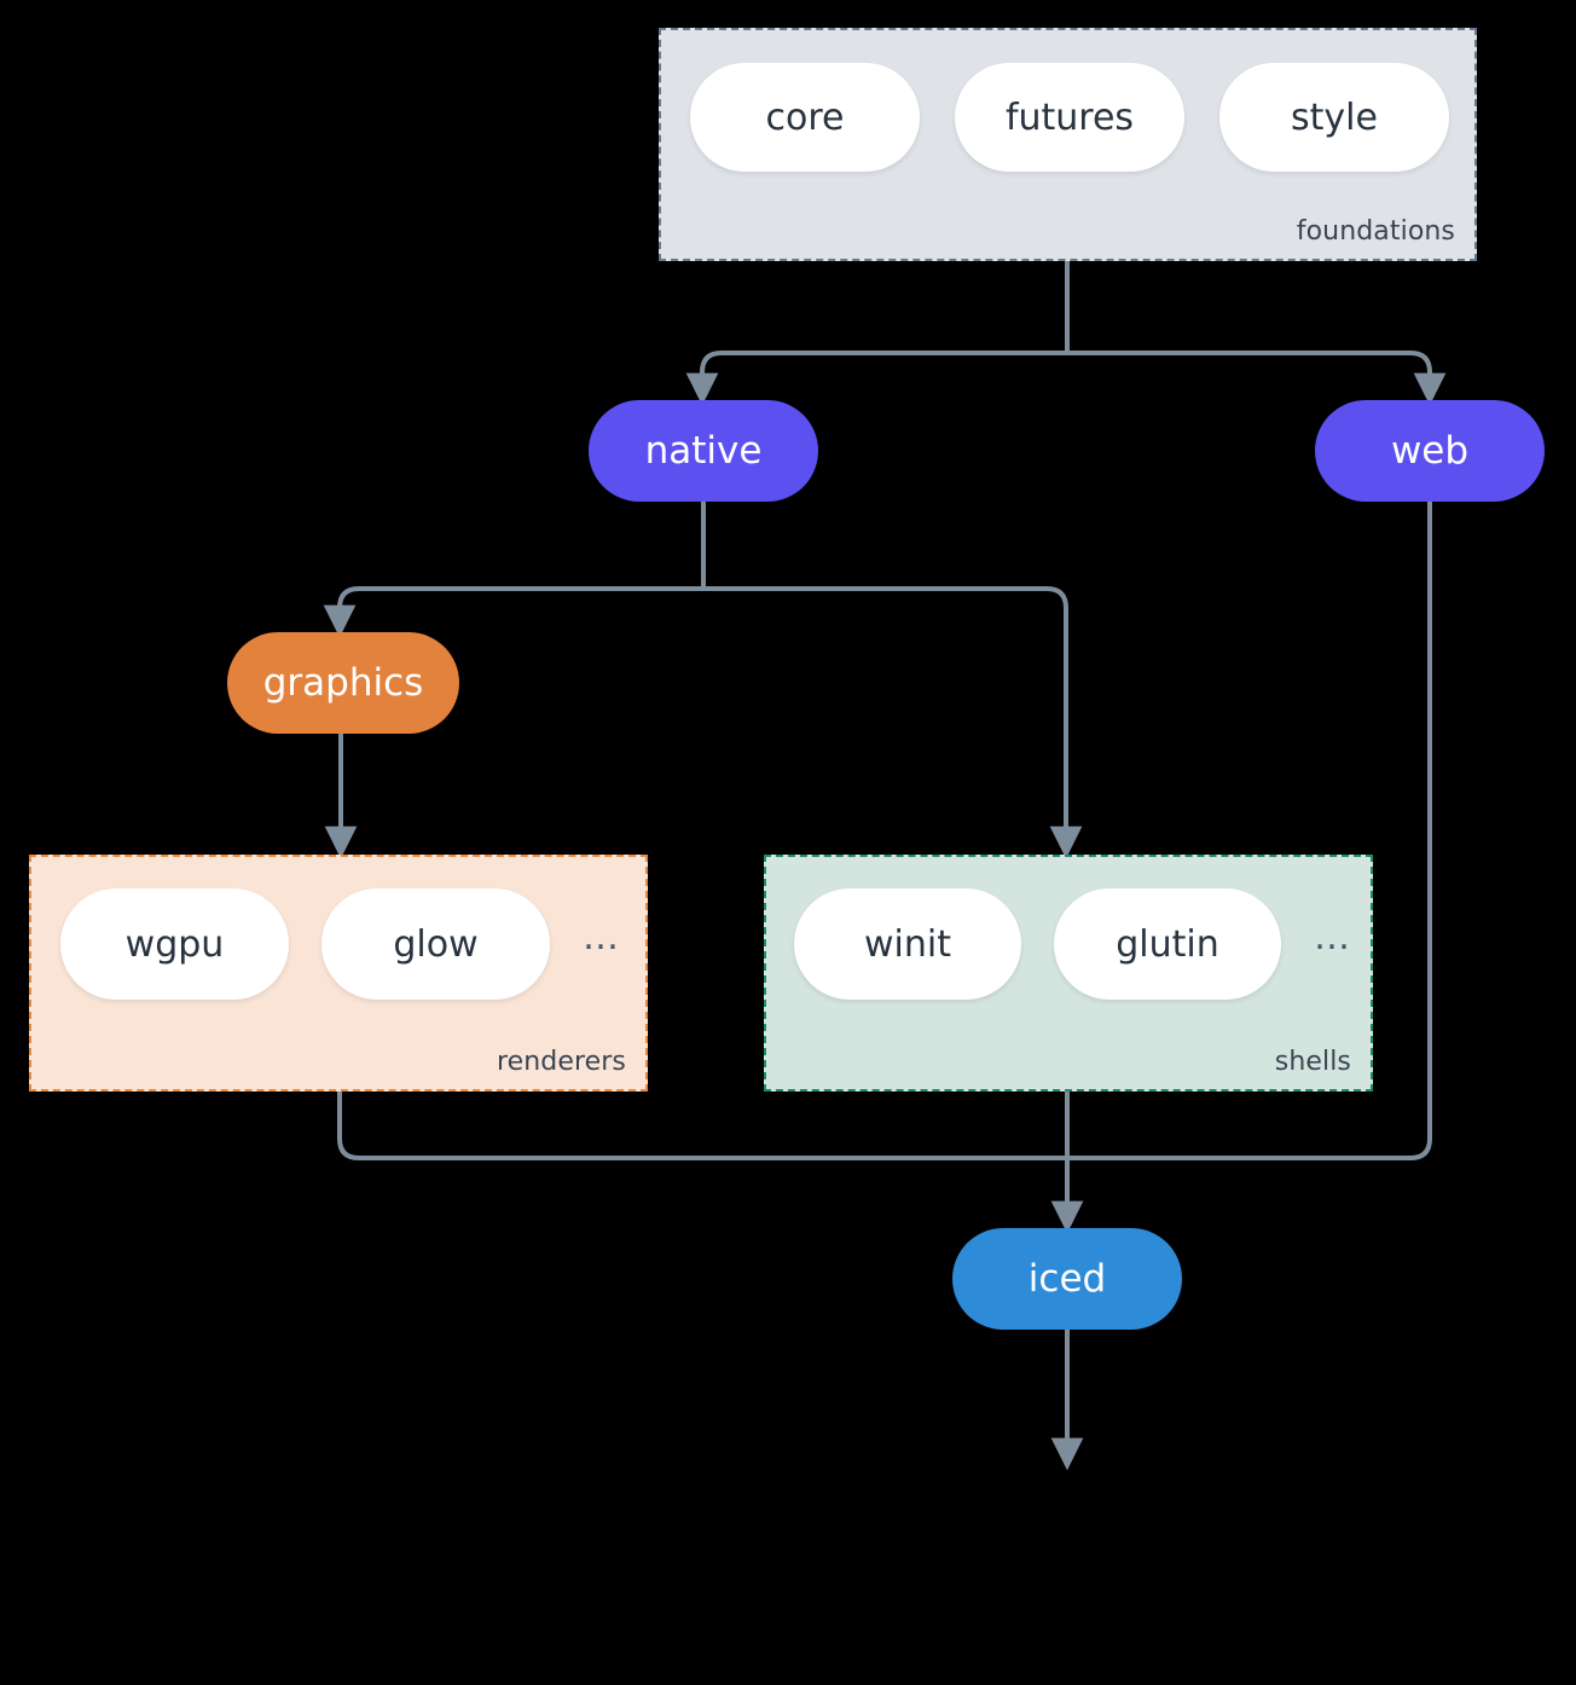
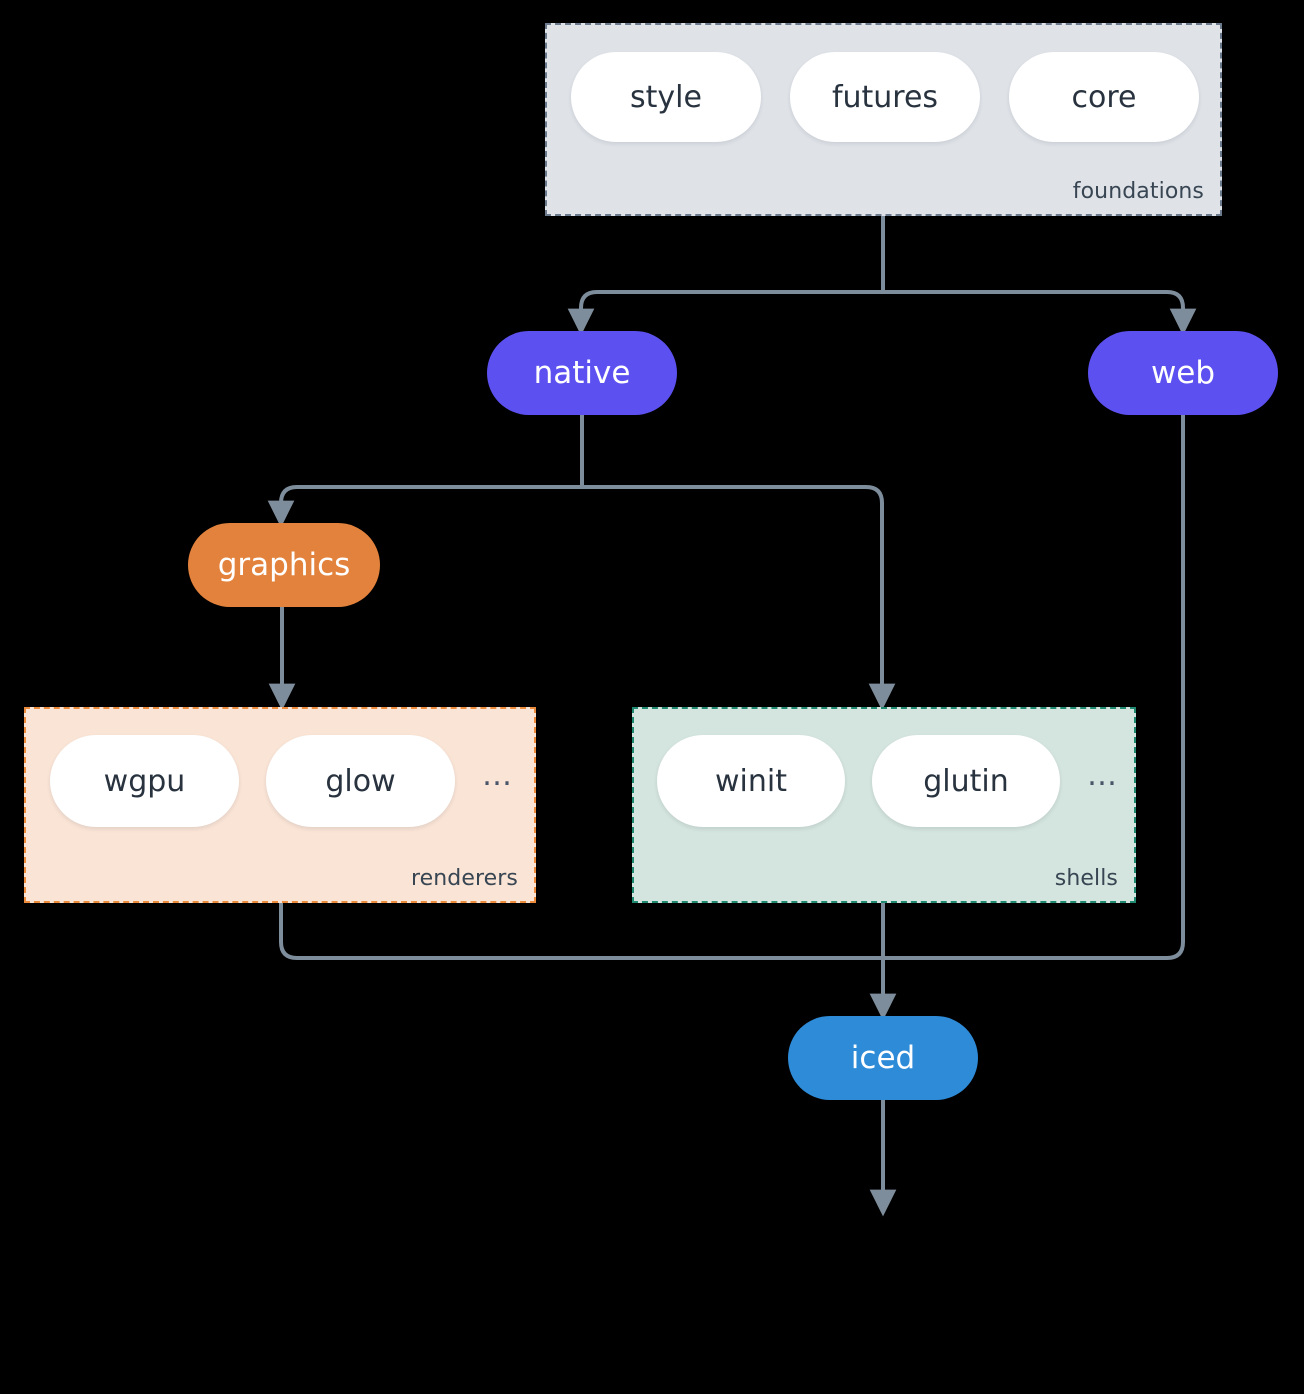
  foundations
- core
+ style
  futures
- style
+ core
  native
  web
  graphics
  renderers
  wgpu
  glow
  …
  shells
  winit
  glutin
  …
  iced
